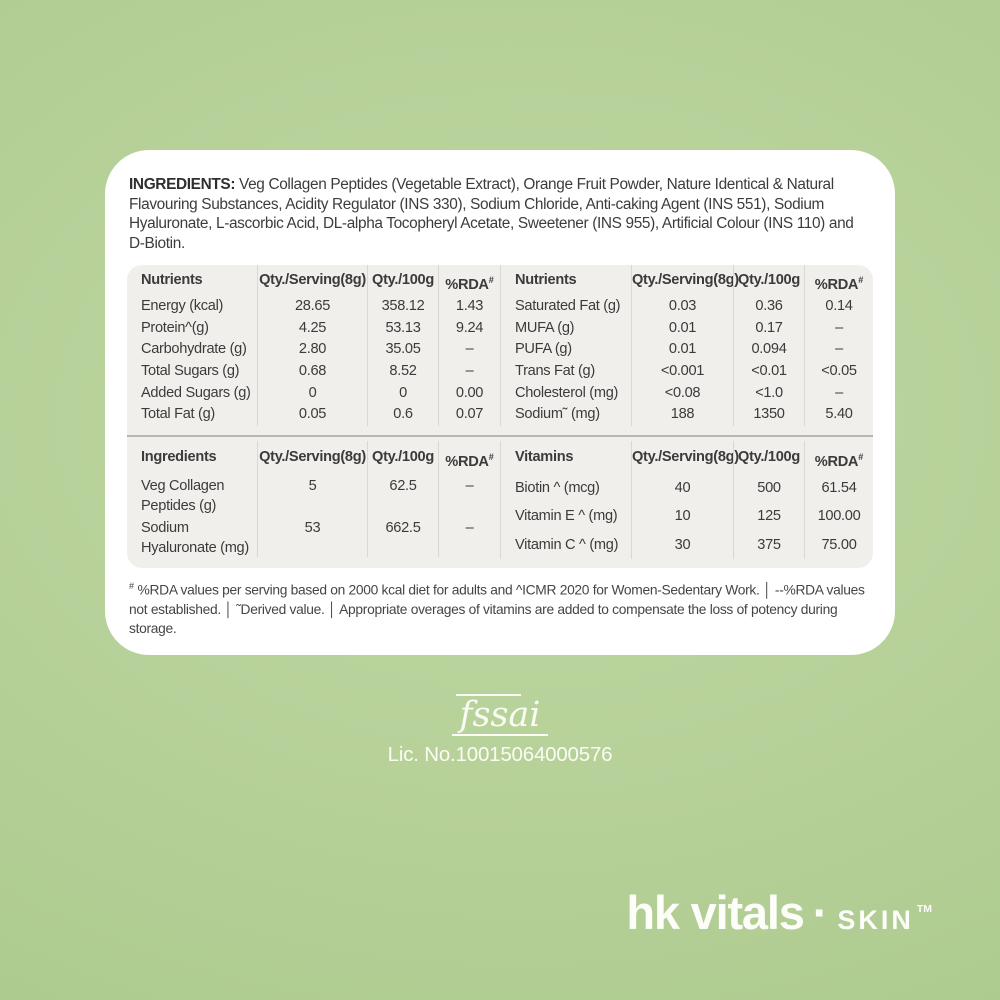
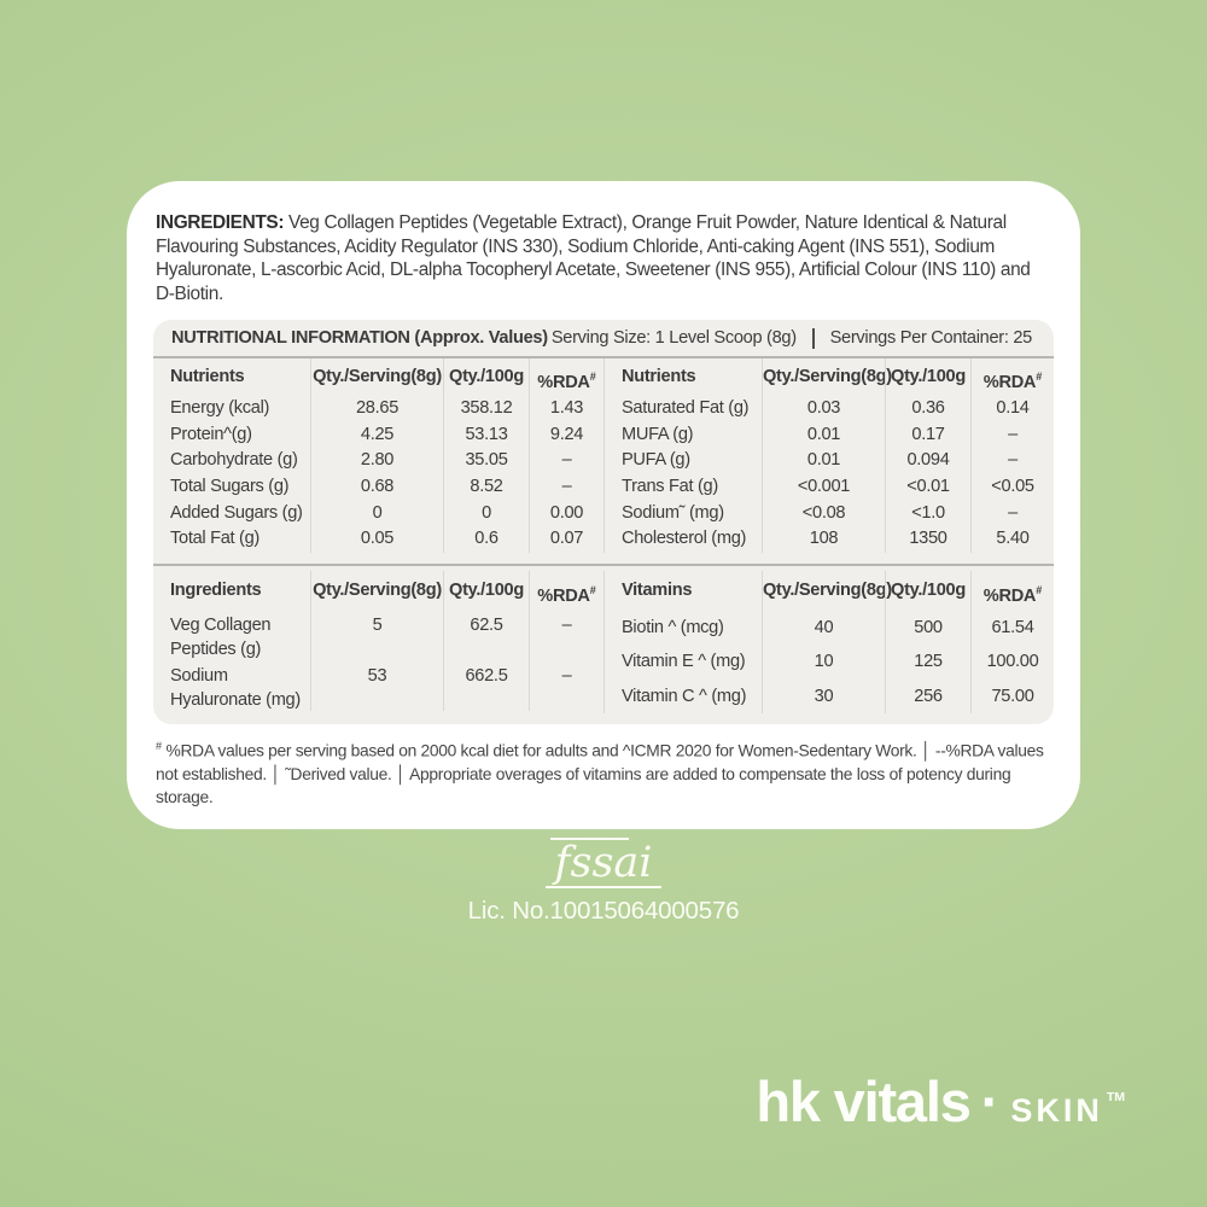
  INGREDIENTS: Veg Collagen Peptides (Vegetable Extract), Orange Fruit Powder, Nature Identical & Natural Flavouring Substances, Acidity Regulator (INS 330), Sodium Chloride, Anti-caking Agent (INS 551), Sodium Hyaluronate, L-ascorbic Acid, DL-alpha Tocopheryl Acetate, Sweetener (INS 955), Artificial Colour (INS 110) and D-Biotin.
+ NUTRITIONAL INFORMATION (Approx. Values)
+ Serving Size: 1 Level Scoop (8g)
+ Servings Per Container: 25
  Nutrients
  Qty./Serving(8g)
  Qty./100g
  %RDA#
  Energy (kcal)
  28.65
  358.12
  1.43
  Protein^(g)
  4.25
  53.13
  9.24
  Carbohydrate (g)
  2.80
  35.05
  –
  Total Sugars (g)
  0.68
  8.52
  –
  Added Sugars (g)
  0
  0
  0.00
  Total Fat (g)
  0.05
  0.6
  0.07
  Nutrients
  Qty./Serving(8g
  Qty./100g
  %RDA#
  Saturated Fat (g)
  0.03
  0.36
  0.14
  MUFA (g)
  0.01
  0.17
  –
  PUFA (g)
  0.01
  0.094
  –
  Trans Fat (g)
  <0.001
  <0.01
  <0.05
- Cholesterol (mg)
+ Sodium˜ (mg)
  <0.08
  <1.0
  –
- Sodium˜ (mg)
+ Cholesterol (mg)
- 188
+ 108
  1350
  5.40
  Ingredients
  Qty./Serving(8g)
  Qty./100g
  %RDA#
  Veg Collagen Peptides (g)
  5
  62.5
  –
  Sodium Hyaluronate (mg)
  53
  662.5
  –
  Vitamins
  Qty./Serving(8g
  Qty./100g
  %RDA#
  Biotin ^ (mcg)
  40
  500
  61.54
  Vitamin E ^ (mg)
  10
  125
  100.00
  Vitamin C ^ (mg)
  30
- 375
+ 256
  75.00
  # %RDA values per serving based on 2000 kcal diet for adults and ^ICMR 2020 for Women-Sedentary Work. │ --%RDA values not established. │ ˜Derived value. │ Appropriate overages of vitamins are added to compensate the loss of potency during storage.
  fssai
  Lic. No.10015064000576
  hk vitals
  ·
  SKIN
  TM
